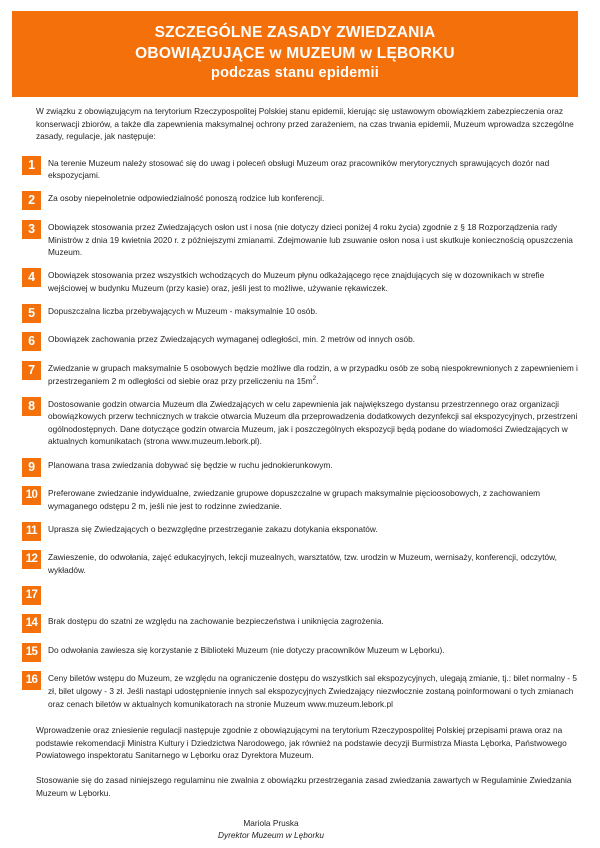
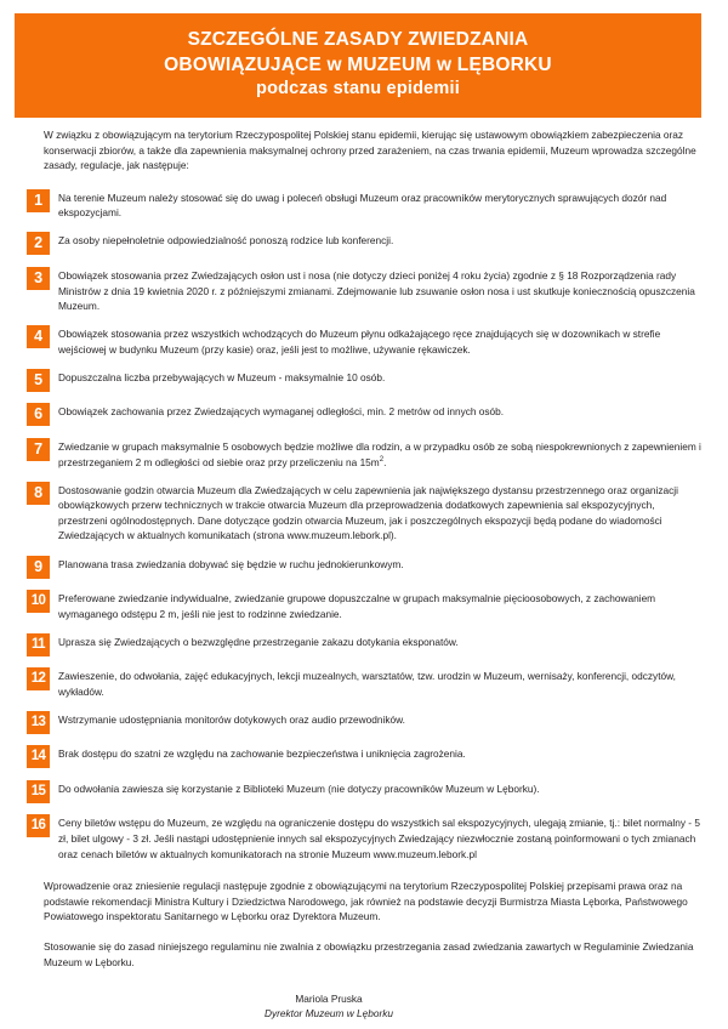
  SZCZEGÓLNE ZASADY ZWIEDZANIA
  OBOWIĄZUJĄCE w MUZEUM w LĘBORKU
  podczas stanu epidemii
  W związku z obowiązującym na terytorium Rzeczypospolitej Polskiej stanu epidemii, kierując się ustawowym obowiązkiem zabezpieczenia oraz konserwacji zbiorów, a także dla zapewnienia maksymalnej ochrony przed zarażeniem, na czas trwania epidemii, Muzeum wprowadza szczególne zasady, regulacje, jak następuje:
  1
  Na terenie Muzeum należy stosować się do uwag i poleceń obsługi Muzeum oraz pracowników merytorycznych sprawujących dozór nad ekspozycjami.
  2
  Za osoby niepełnoletnie odpowiedzialność ponoszą rodzice lub konferencji.
  3
  Obowiązek stosowania przez Zwiedzających osłon ust i nosa (nie dotyczy dzieci poniżej 4 roku życia) zgodnie z § 18 Rozporządzenia rady Ministrów z dnia 19 kwietnia 2020 r. z późniejszymi zmianami. Zdejmowanie lub zsuwanie osłon nosa i ust skutkuje koniecznością opuszczenia Muzeum.
  4
  Obowiązek stosowania przez wszystkich wchodzących do Muzeum płynu odkażającego ręce znajdujących się w dozownikach w strefie wejściowej w budynku Muzeum (przy kasie) oraz, jeśli jest to możliwe, używanie rękawiczek.
  5
  Dopuszczalna liczba przebywających w Muzeum - maksymalnie 10 osób.
  6
  Obowiązek zachowania przez Zwiedzających wymaganej odległości, min. 2 metrów od innych osób.
  7
  Zwiedzanie w grupach maksymalnie 5 osobowych będzie możliwe dla rodzin, a w przypadku osób ze sobą niespokrewnionych z zapewnieniem i przestrzeganiem 2 m odległości od siebie oraz przy przeliczeniu na 15m .
  8
- Dostosowanie godzin otwarcia Muzeum dla Zwiedzających w celu zapewnienia jak największego dystansu przestrzennego oraz organizacji obowiązkowych przerw technicznych w trakcie otwarcia Muzeum dla przeprowadzenia dodatkowych dezynfekcji sal ekspozycyjnych, przestrzeni ogólnodostępnych. Dane dotyczące godzin otwarcia Muzeum, jak i poszczególnych ekspozycji będą podane do wiadomości Zwiedzających w aktualnych komunikatach (strona www.muzeum.lebork.pl).
+ Dostosowanie godzin otwarcia Muzeum dla Zwiedzających w celu zapewnienia jak największego dystansu przestrzennego oraz organizacji obowiązkowych przerw technicznych w trakcie otwarcia Muzeum dla przeprowadzenia dodatkowych zapewnienia sal ekspozycyjnych, przestrzeni ogólnodostępnych. Dane dotyczące godzin otwarcia Muzeum, jak i poszczególnych ekspozycji będą podane do wiadomości Zwiedzających w aktualnych komunikatach (strona www.muzeum.lebork.pl).
  9
  Planowana trasa zwiedzania dobywać się będzie w ruchu jednokierunkowym.
  10
  Preferowane zwiedzanie indywidualne, zwiedzanie grupowe dopuszczalne w grupach maksymalnie pięcioosobowych, z zachowaniem wymaganego odstępu 2 m, jeśli nie jest to rodzinne zwiedzanie.
  11
  Uprasza się Zwiedzających o bezwzględne przestrzeganie zakazu dotykania eksponatów.
  12
  Zawieszenie, do odwołania, zajęć edukacyjnych, lekcji muzealnych, warsztatów, tzw. urodzin w Muzeum, wernisaży, konferencji, odczytów, wykładów.
- 17
+ 13
+ Wstrzymanie udostępniania monitorów dotykowych oraz audio przewodników.
  14
  Brak dostępu do szatni ze względu na zachowanie bezpieczeństwa i uniknięcia zagrożenia.
  15
  Do odwołania zawiesza się korzystanie z Biblioteki Muzeum (nie dotyczy pracowników Muzeum w Lęborku).
  16
  Ceny biletów wstępu do Muzeum, ze względu na ograniczenie dostępu do wszystkich sal ekspozycyjnych, ulegają zmianie, tj.: bilet normalny - 5 zł, bilet ulgowy - 3 zł. Jeśli nastąpi udostępnienie innych sal ekspozycyjnych Zwiedzający niezwłocznie zostaną poinformowani o tych zmianach oraz cenach biletów w aktualnych komunikatorach na stronie Muzeum www.muzeum.lebork.pl
  Wprowadzenie oraz zniesienie regulacji następuje zgodnie z obowiązującymi na terytorium Rzeczypospolitej Polskiej przepisami prawa oraz na podstawie rekomendacji Ministra Kultury i Dziedzictwa Narodowego, jak również na podstawie decyzji Burmistrza Miasta Lęborka, Państwowego Powiatowego inspektoratu Sanitarnego w Lęborku oraz Dyrektora Muzeum.
  Stosowanie się do zasad niniejszego regulaminu nie zwalnia z obowiązku przestrzegania zasad zwiedzania zawartych w Regulaminie Zwiedzania Muzeum w Lęborku.
  Mariola Pruska
  Dyrektor Muzeum w Lęborku
